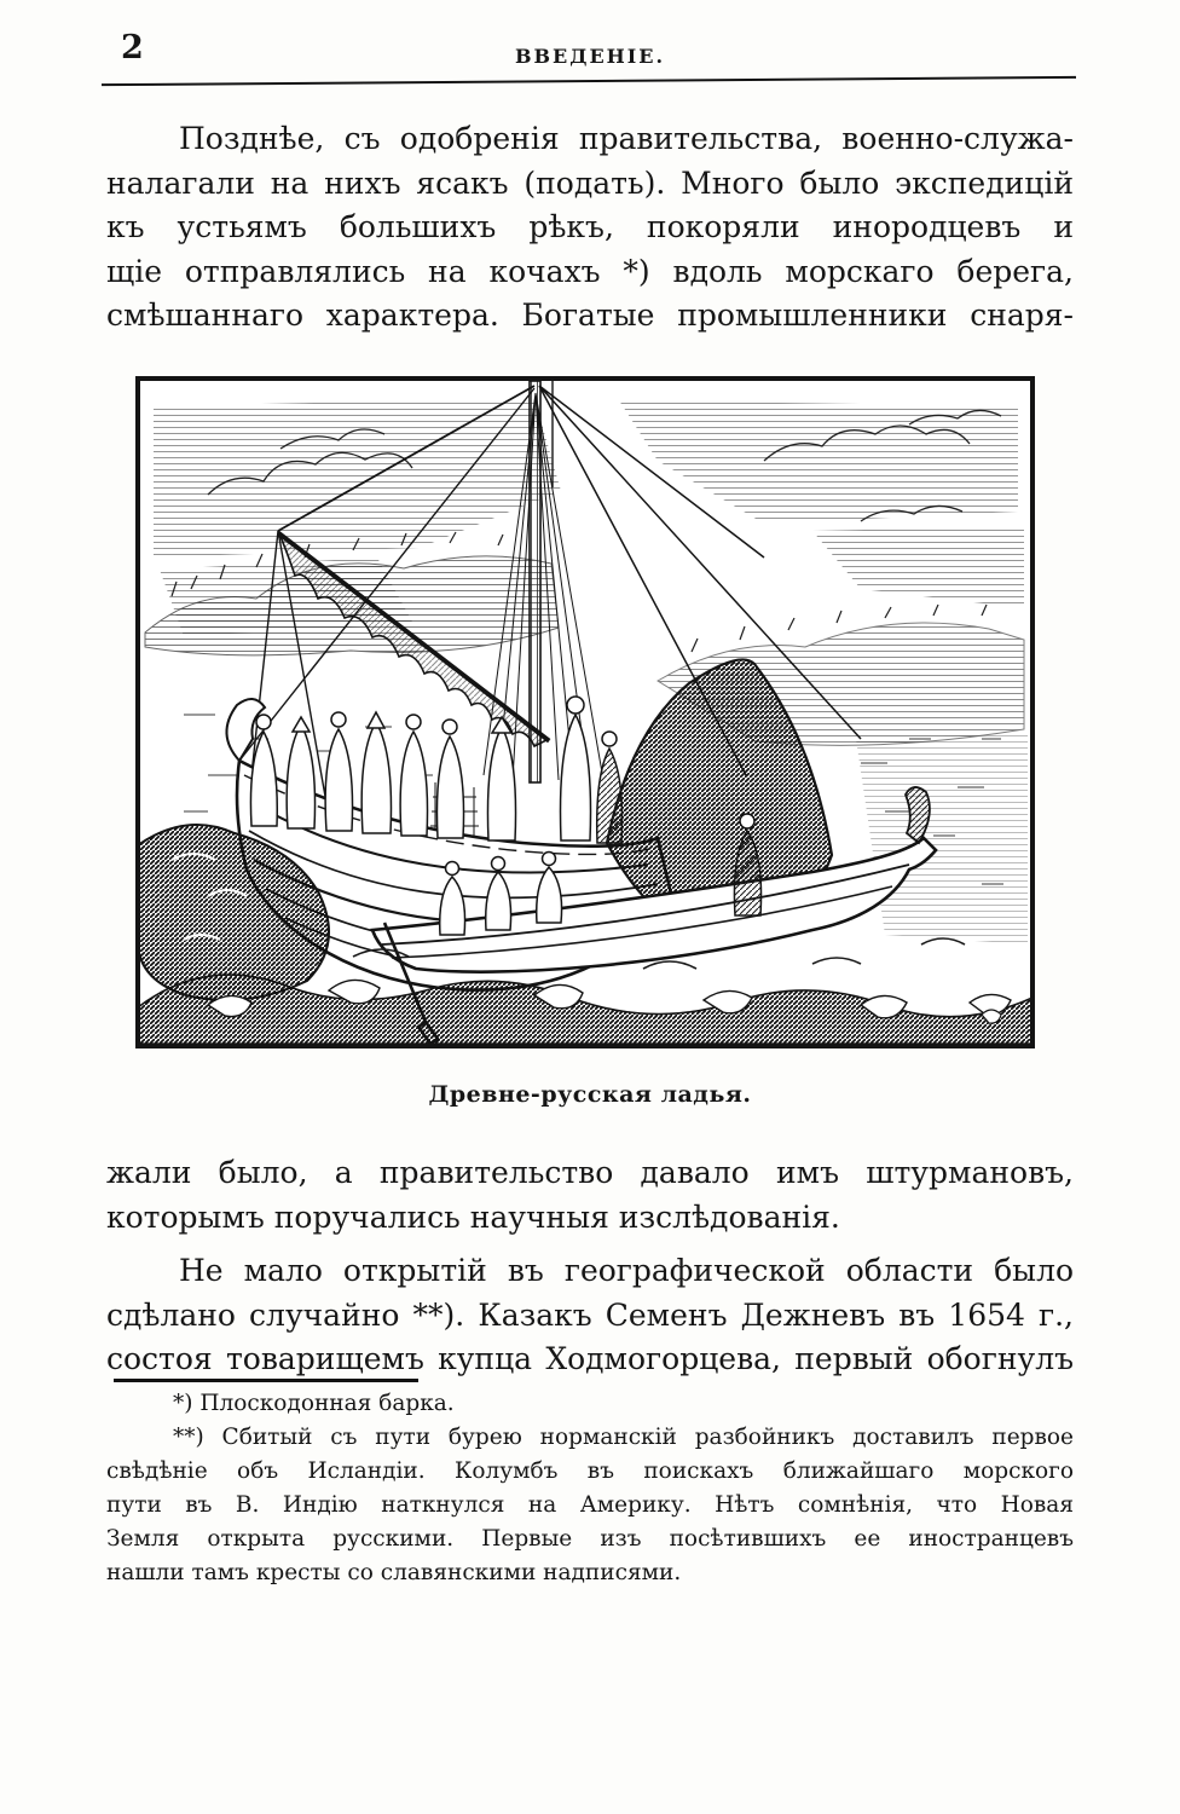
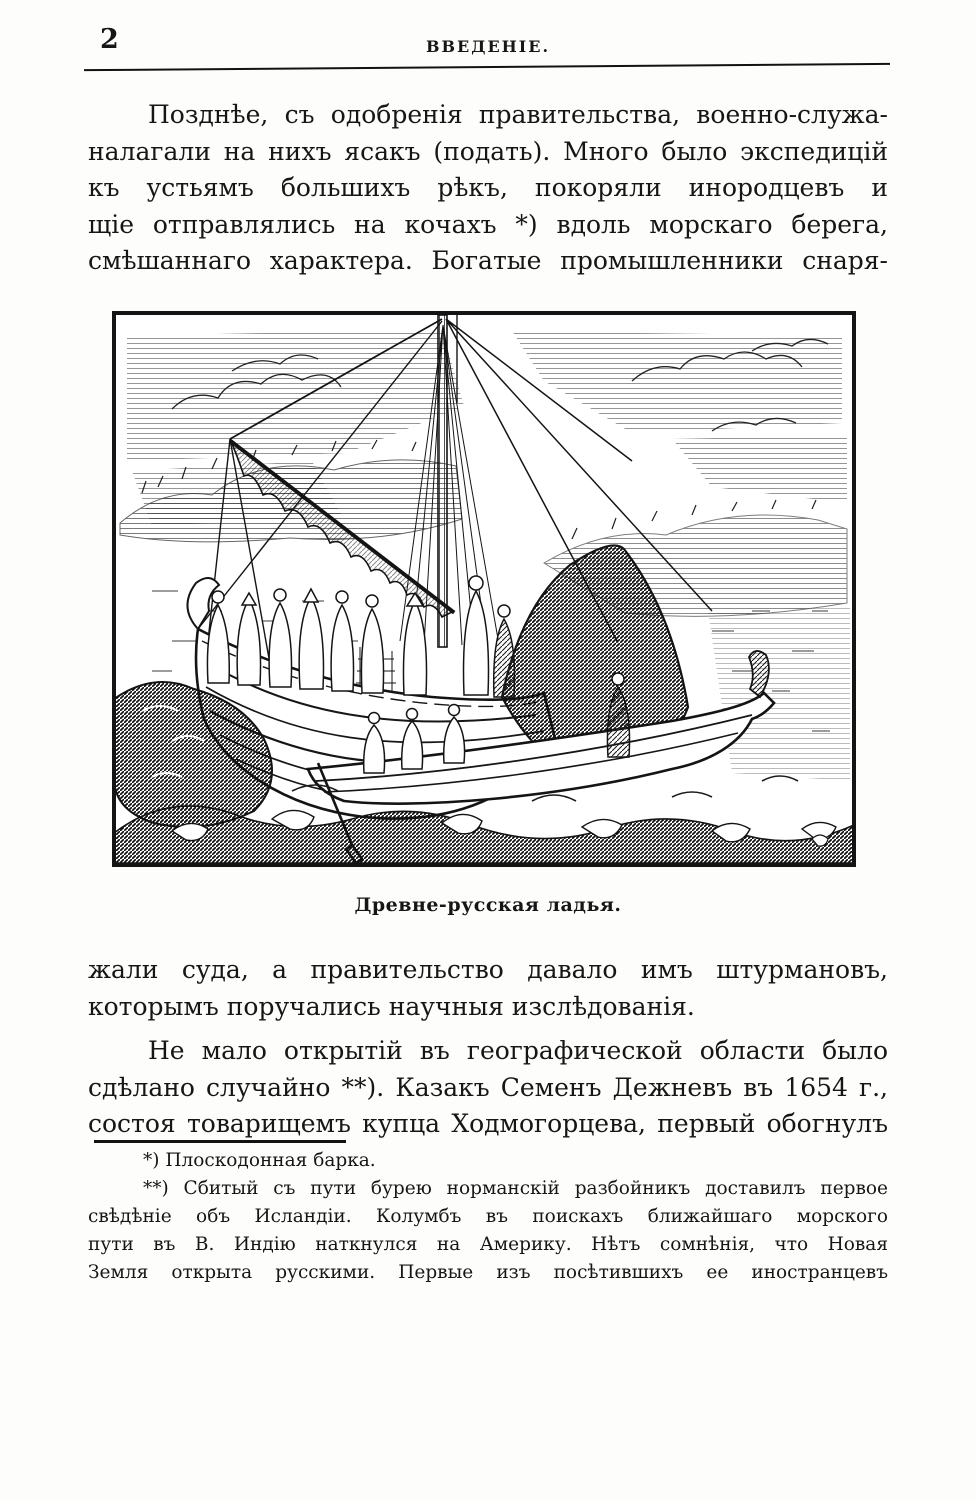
  2
  ВВЕДЕНІЕ.
  Позднѣе, съ одобренія правительства, военно-служа-
  налагали на нихъ ясакъ (подать). Много было экспедицій
  къ устьямъ большихъ рѣкъ, покоряли инородцевъ и
  щіе отправлялись на кочахъ *) вдоль морскаго берега,
  смѣшаннаго характера. Богатые промышленники снаря-
  Древне-русская ладья.
- жали было, а правительство давало имъ штурмановъ,
+ жали суда, а правительство давало имъ штурмановъ,
  которымъ поручались научныя изслѣдованія.
  Не мало открытій въ географической области было
  сдѣлано случайно **). Казакъ Семенъ Дежневъ въ 1654 г.,
  состоя товарищемъ купца Ходмогорцева, первый обогнулъ
  *) Плоскодонная барка.
  **) Сбитый съ пути бурею норманскій разбойникъ доставилъ первое
  свѣдѣніе объ Исландіи. Колумбъ въ поискахъ ближайшаго морского
  пути въ В. Индію наткнулся на Америку. Нѣтъ сомнѣнія, что Новая
  Земля открыта русскими. Первые изъ посѣтившихъ ее иностранцевъ
- нашли тамъ кресты со славянскими надписями.
